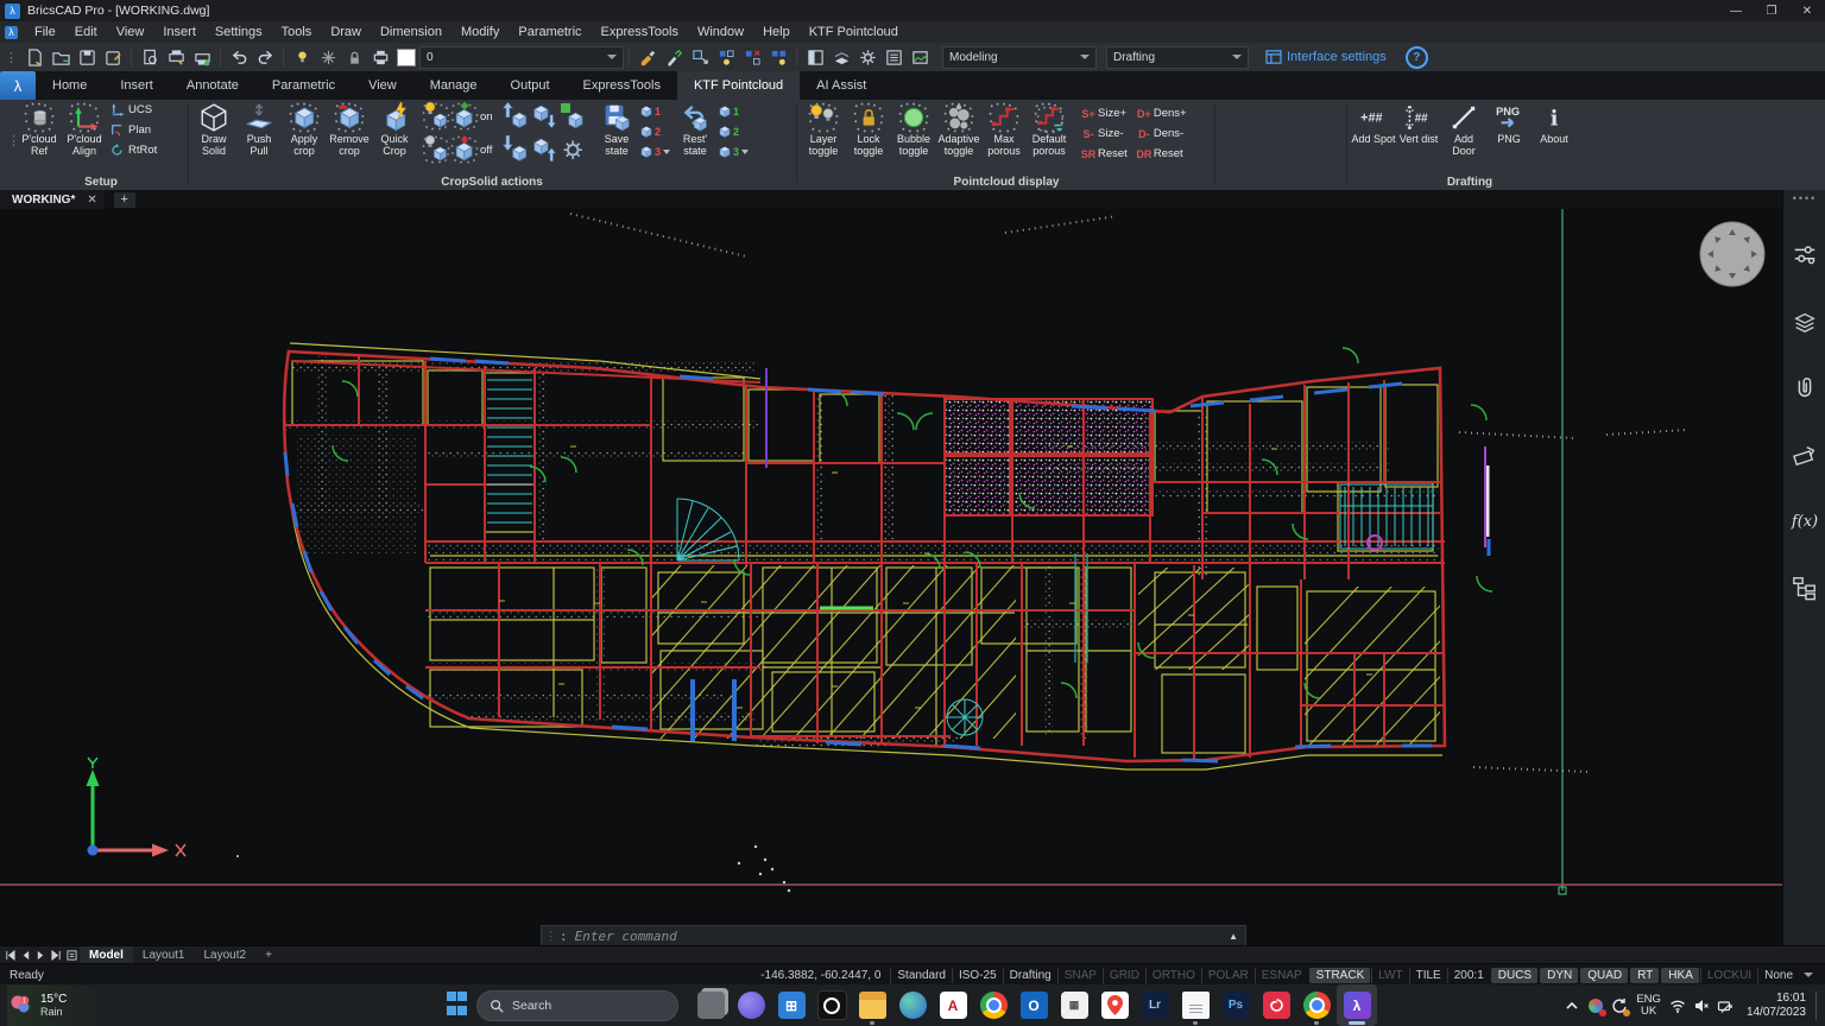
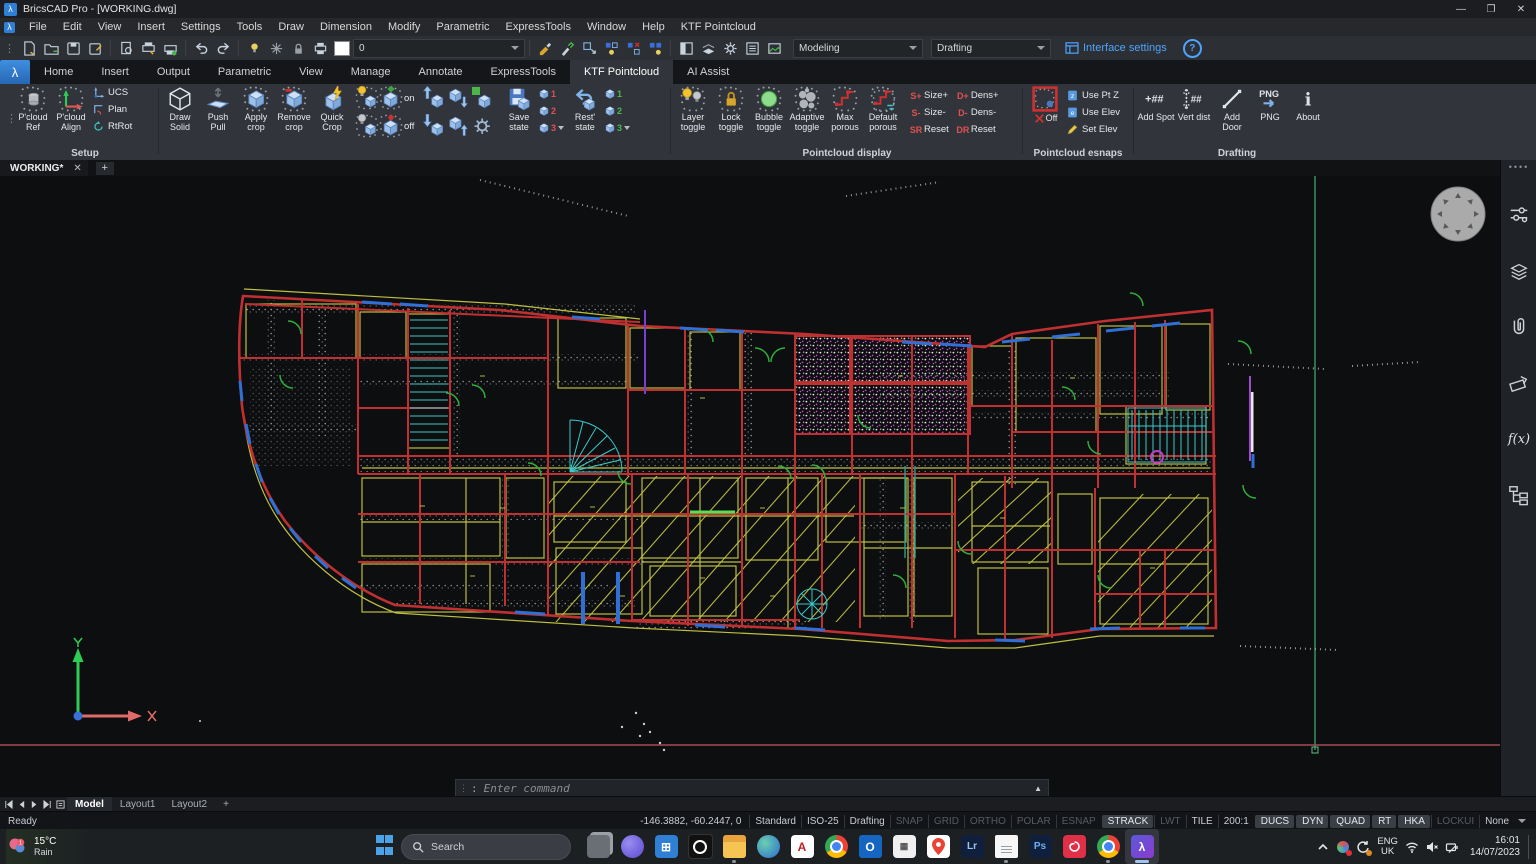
  λ
  BricsCAD Pro - [WORKING.dwg]
  —
  ❐
  ✕
  λ
  File
  Edit
  View
  Insert
  Settings
  Tools
  Draw
  Dimension
  Modify
  Parametric
  ExpressTools
  Window
  Help
  KTF Pointcloud
  ⋮
  0
  Modeling
  Drafting
  Interface settings
  ?
  λ
  Home
  Insert
- Annotate
+ Output
  Parametric
  View
  Manage
- Output
+ Annotate
  ExpressTools
  KTF Pointcloud
  AI Assist
  ⋮
  P'cloud Ref
  P'cloud Align
  UCS
  Plan
  RtRot
  Setup
  Draw Solid
  Push Pull
  Apply crop
  Remove crop
  Quick Crop
  on
  off
  Save state
  1
  2
  3
  Rest' state
  1
  2
  3
- CropSolid actions
  Layer toggle
  Lock toggle
  Bubble toggle
  Adaptive toggle
  Max porous
  Default porous
  S+
  Size+
  S-
  Size-
  SR
  Reset
  D+
  Dens+
  D-
  Dens-
  DR
  Reset
  Pointcloud display
+ Off
+ Use Pt Z
+ Use Elev
+ Set Elev
+ Pointcloud esnaps
  +##
  Add Spot
  ##
  Vert dist
  Add Door
  PNG
  PNG
  i
  About
  Drafting
  WORKING*
  ✕
  +
  ⋮
  :
  Enter command
  ▲
  ••••
  f(x)
  Model
  Layout1
  Layout2
  +
  Ready
  -146.3882, -60.2447, 0
  Standard
  ISO-25
  Drafting
  SNAP
  GRID
  ORTHO
  POLAR
  ESNAP
  STRACK
  LWT
  TILE
  200:1
  DUCS
  DYN
  QUAD
  RT
  HKA
  LOCKUI
  None
  15°C
  Rain
  Search
  ⊞
  A
  O
  ▦
  Lr
  Ps
  λ
  ENG
  UK
  16:01
  14/07/2023
